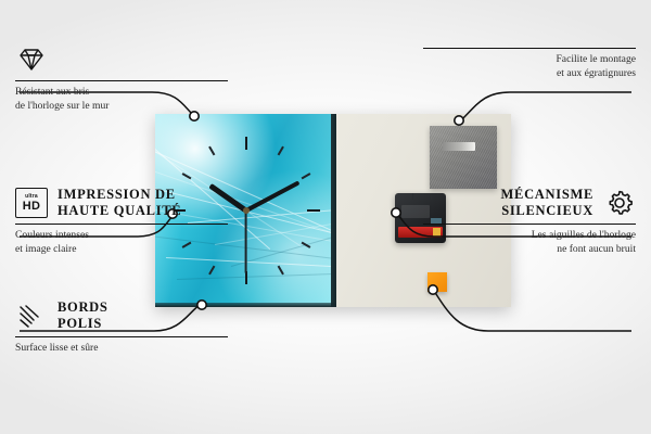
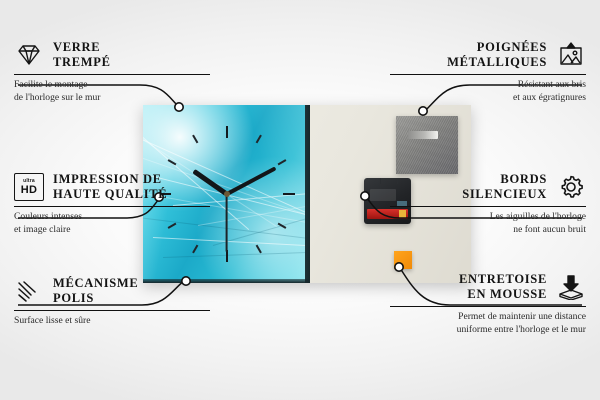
+ VERRE
+ TREMPÉ
- Résistant aux bris
+ Facilite le montage
  de l'horloge sur le mur
  HD
  IMPRESSION DE
  HAUTE QUALITÉ
  Couleurs intenses
  et image claire
- BORDS
+ MÉCANISME
  POLIS
  Surface lisse et sûre
+ POIGNÉES
+ MÉTALLIQUES
- Facilite le montage
+ Résistant aux bris
  et aux égratignures
- MÉCANISME
+ BORDS
  SILENCIEUX
  Les aiguilles de l'horloge
  ne font aucun bruit
+ ENTRETOISE
+ EN MOUSSE
+ Permet de maintenir une distance
+ uniforme entre l'horloge et le mur
